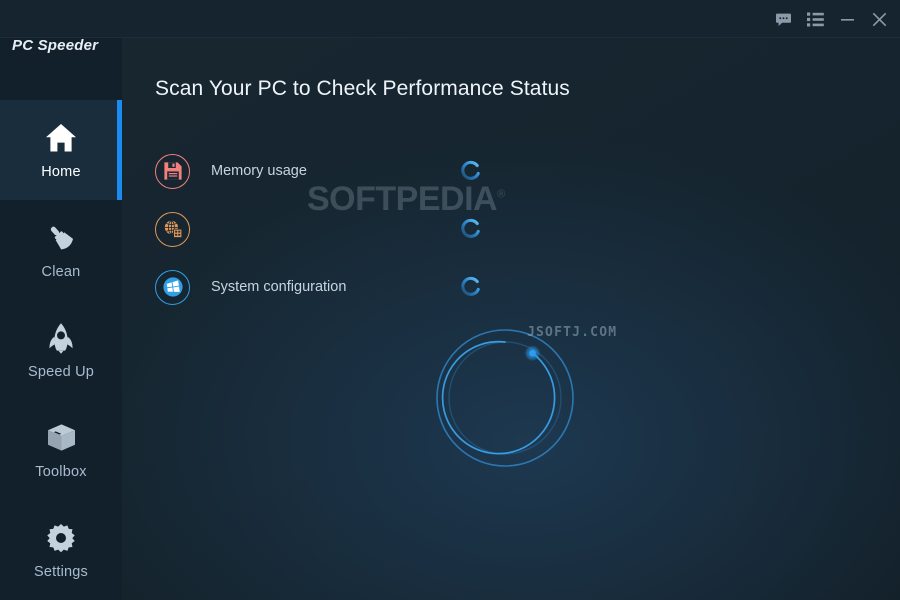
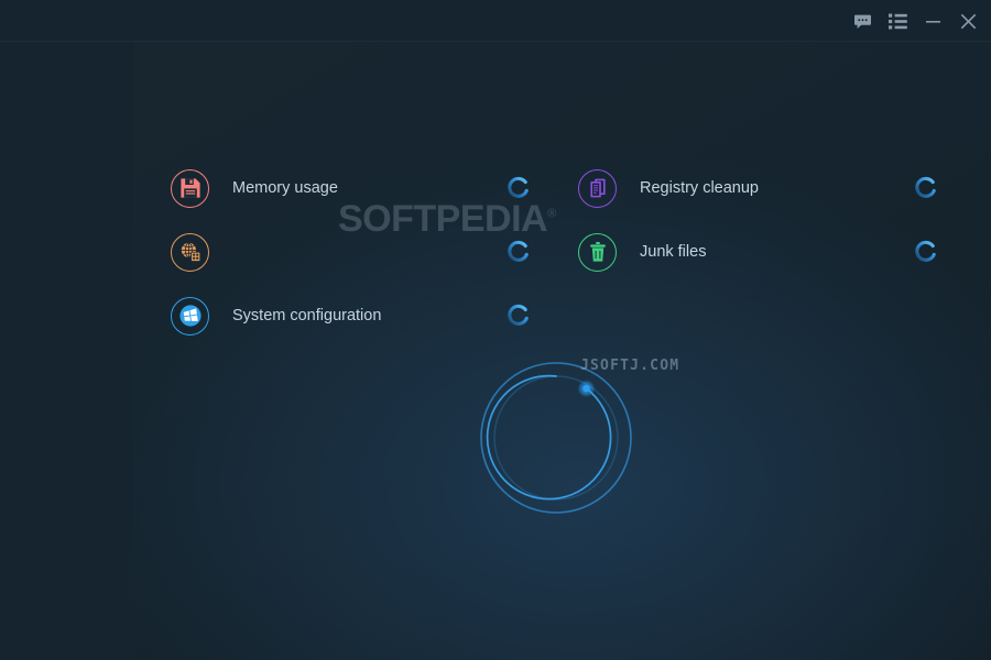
- PC Speeder
- Home
- Clean
- Speed Up
- Toolbox
- Settings
- Scan Your PC to Check Performance Status
  SOFTPEDIA®
  Memory usage
+ Registry cleanup
+ Junk files
  System configuration
  JSOFTJ.COM
